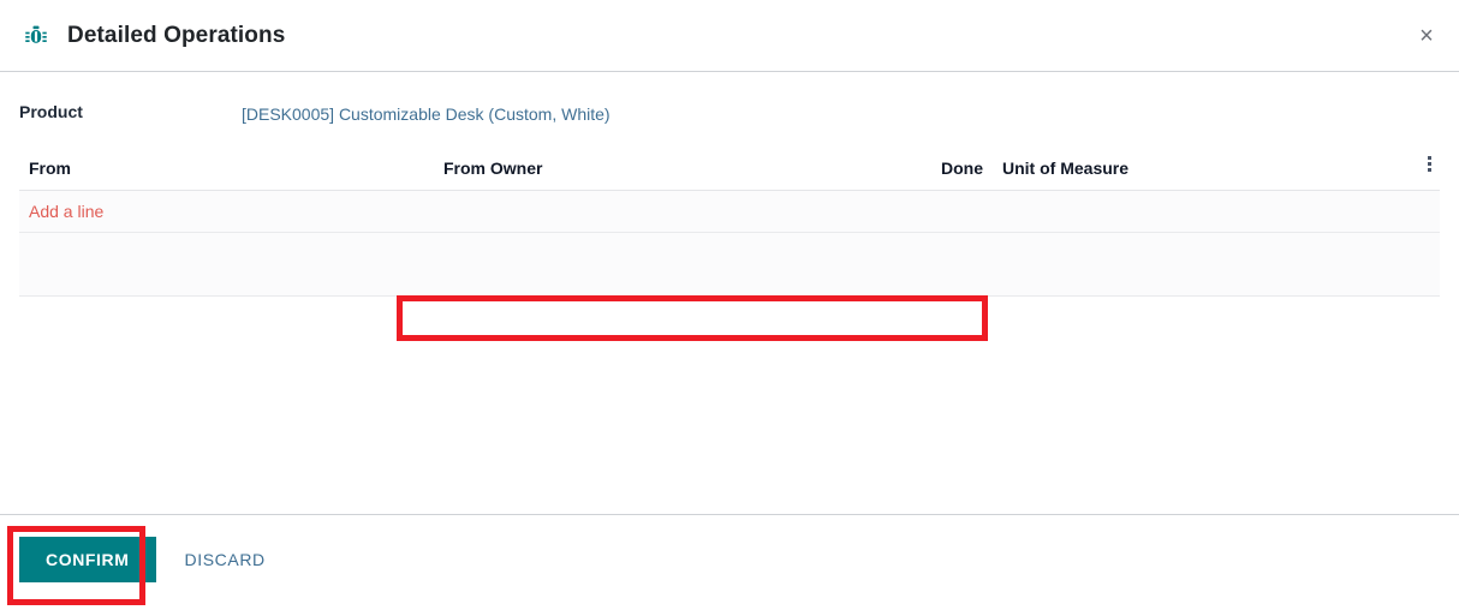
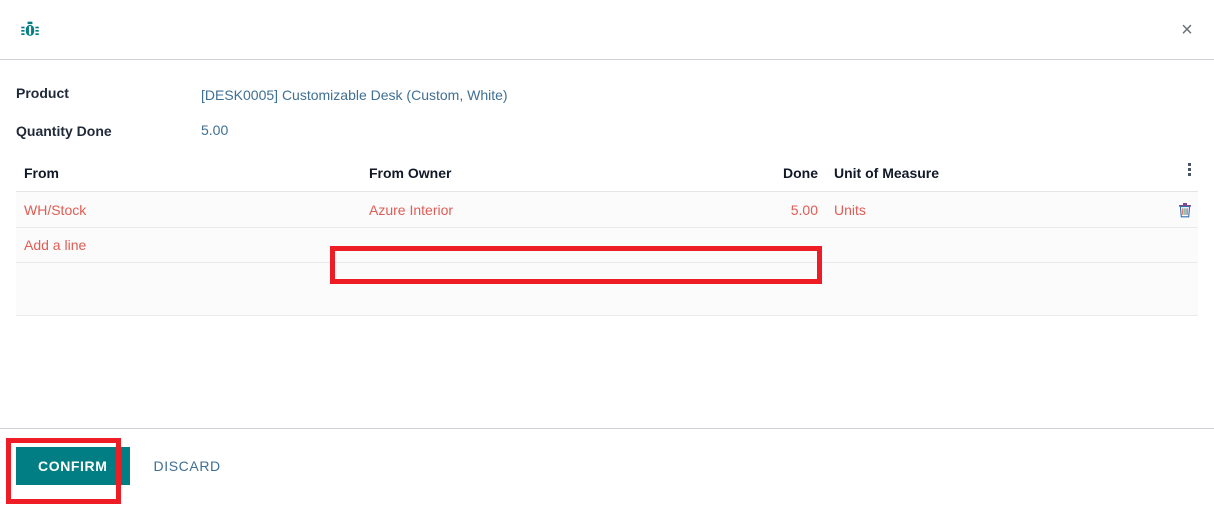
- Detailed Operations
  ×
  Product
  [DESK0005] Customizable Desk (Custom, White)
+ Quantity Done
+ 5.00
  From	From Owner	Done	Unit of Measure
+ WH/Stock	Azure Interior	5.00	Units
  Add a line
  CONFIRM
  DISCARD
